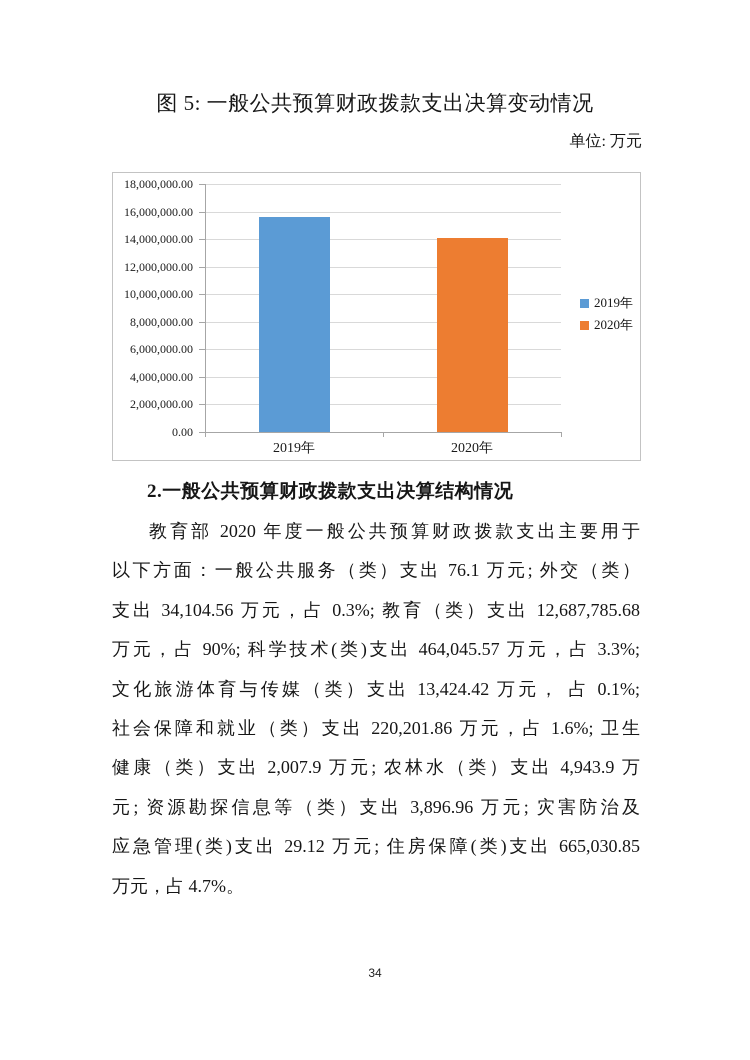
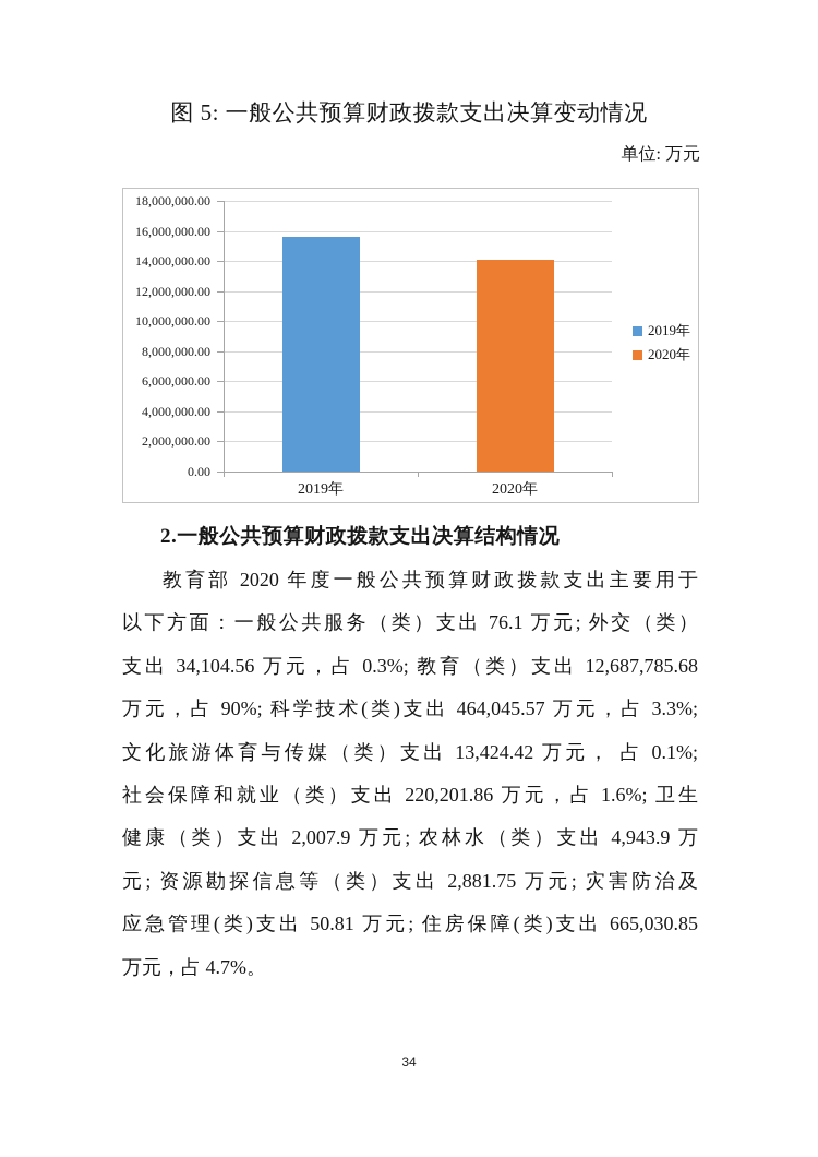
  图 5: 一般公共预算财政拨款支出决算变动情况
  单位: 万元
  18,000,000.00
  16,000,000.00
  14,000,000.00
  12,000,000.00
  10,000,000.00
  8,000,000.00
  6,000,000.00
  4,000,000.00
  2,000,000.00
  0.00
  2019年
  2020年
  2019年
  2020年
  2.一般公共预算财政拨款支出决算结构情况
  教育部 2020 年度一般公共预算财政拨款支出主要用于
  以下方面：一般公共服务（类）支出 76.1 万元; 外交（类）
  支出 34,104.56 万元，占 0.3%; 教育（类）支出 12,687,785.68
  万元，占 90%; 科学技术(类)支出 464,045.57 万元，占 3.3%;
  文化旅游体育与传媒（类）支出 13,424.42 万元， 占 0.1%;
  社会保障和就业（类）支出 220,201.86 万元，占 1.6%; 卫生
  健康（类）支出 2,007.9 万元; 农林水（类）支出 4,943.9 万
- 元; 资源勘探信息等（类）支出 3,896.96 万元; 灾害防治及
+ 元; 资源勘探信息等（类）支出 2,881.75 万元; 灾害防治及
- 应急管理(类)支出 29.12 万元; 住房保障(类)支出 665,030.85
+ 应急管理(类)支出 50.81 万元; 住房保障(类)支出 665,030.85
  万元，占 4.7%。
  34
